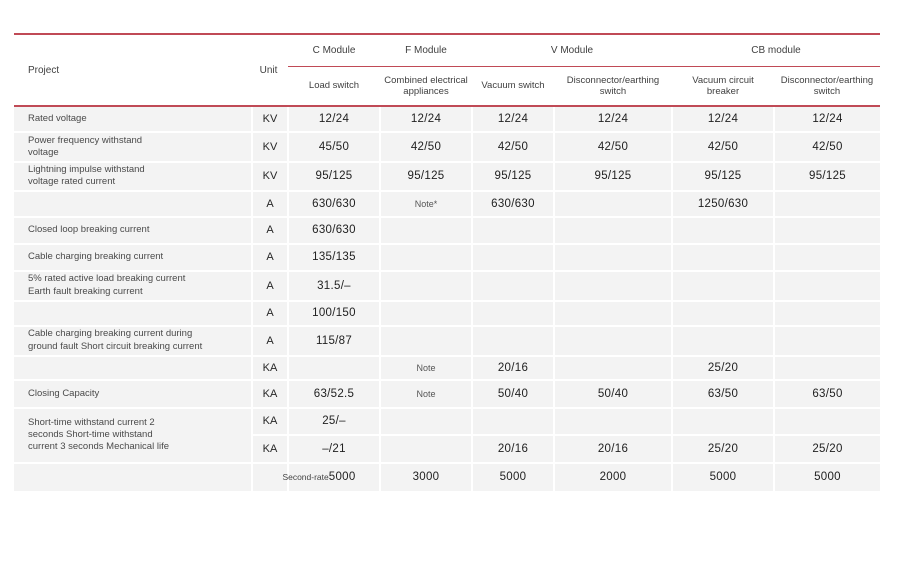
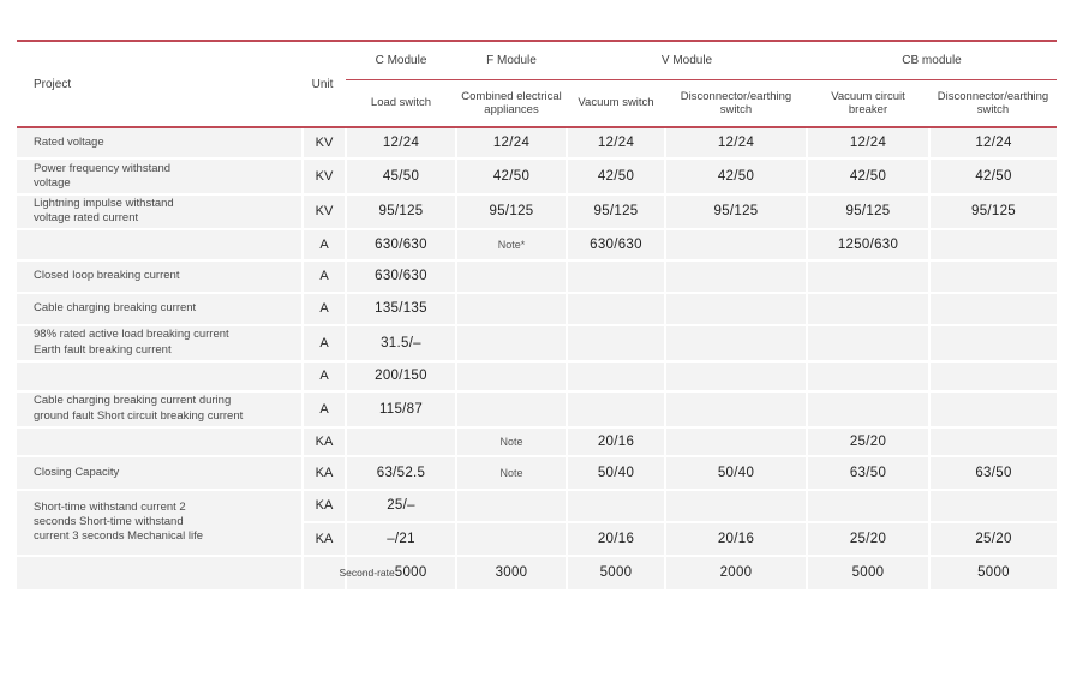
  Project	Unit	C Module	F Module	V Module	CB module
  Load switch	Combined electrical appliances	Vacuum switch	Disconnector/earthing switch	Vacuum circuit breaker	Disconnector/earthing switch
  Rated voltage	KV	12/24	12/24	12/24	12/24	12/24	12/24
  Power frequency withstand voltage	KV	45/50	42/50	42/50	42/50	42/50	42/50
  Lightning impulse withstand voltage rated current	KV	95/125	95/125	95/125	95/125	95/125	95/125
  	A	630/630	Note*	630/630		1250/630
  Closed loop breaking current	A	630/630
  Cable charging breaking current	A	135/135
- 5% rated active load breaking current Earth fault breaking current	A	31.5/–
+ 98% rated active load breaking current Earth fault breaking current	A	31.5/–
- 	A	100/150
+ 	A	200/150
  Cable charging breaking current during ground fault Short circuit breaking current	A	115/87
  	KA		Note	20/16		25/20
  Closing Capacity	KA	63/52.5	Note	50/40	50/40	63/50	63/50
  Short-time withstand current 2 seconds Short-time withstand current 3 seconds Mechanical life	KA	25/–
  KA	–/21		20/16	20/16	25/20	25/20
  		Second-rate5000	3000	5000	2000	5000	5000
